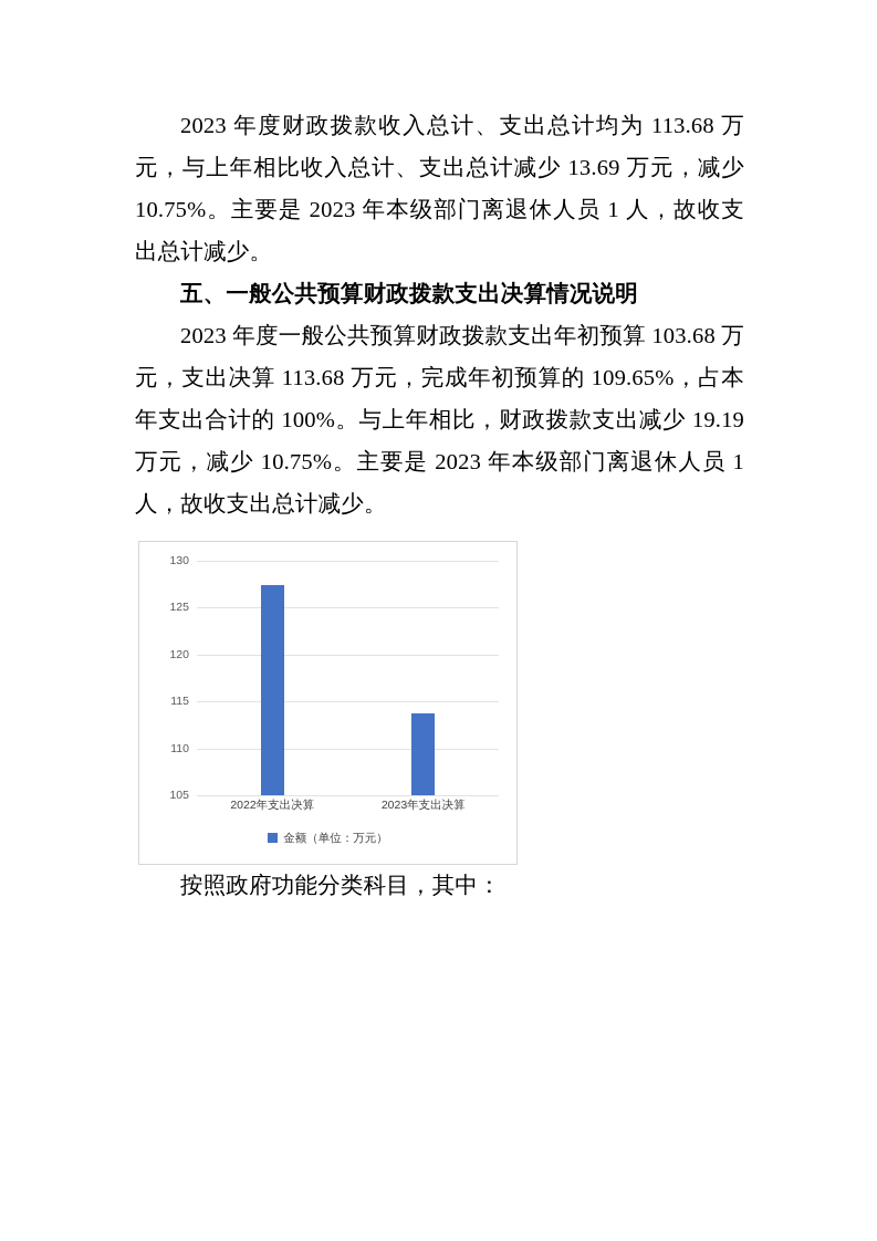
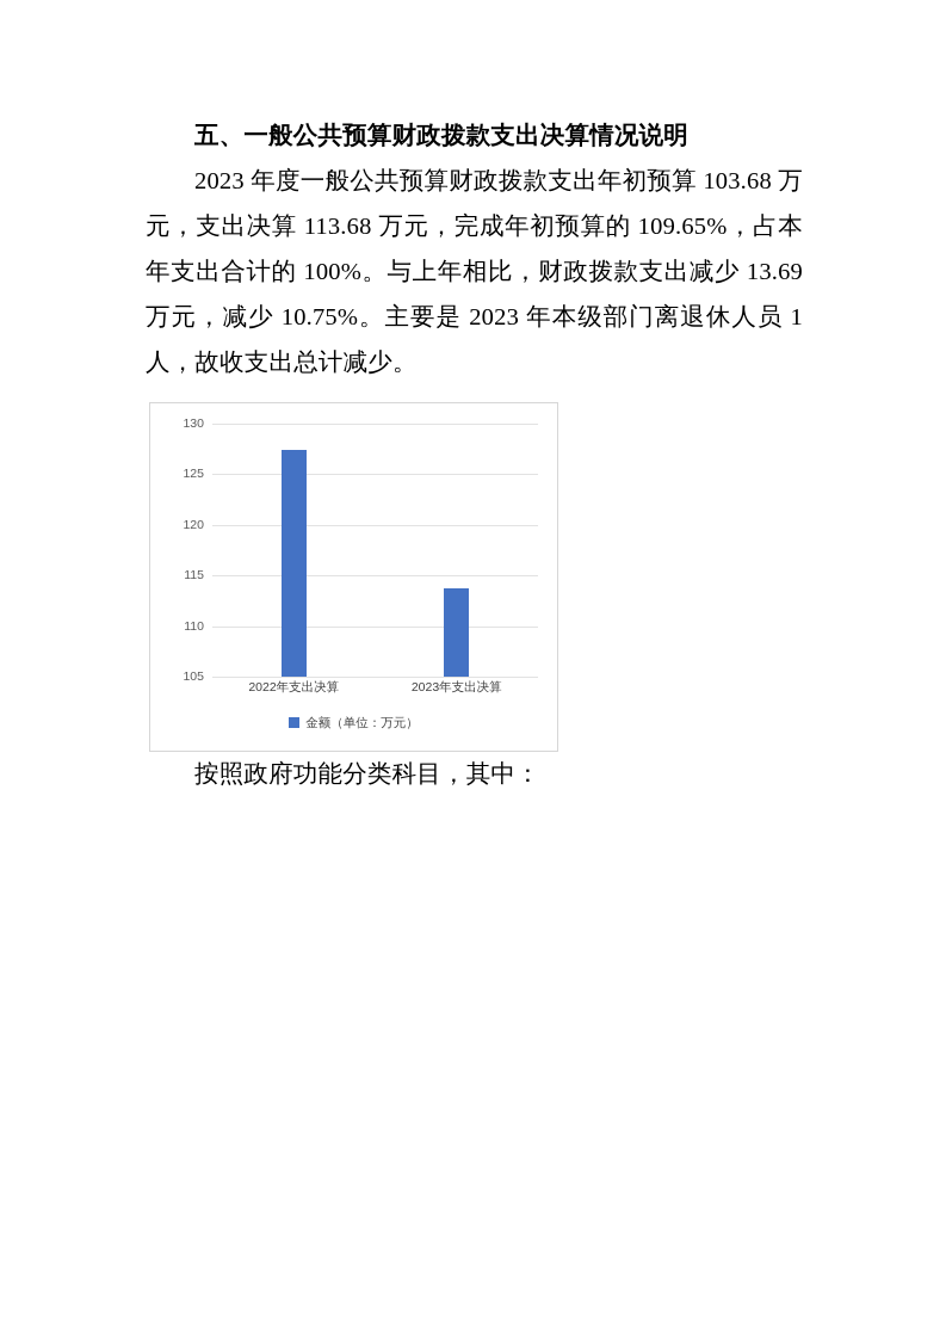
- 2023 年度财政拨款收入总计、支出总计均为 113.68 万元，与上年相比收入总计、支出总计减少 13.69 万元，减少 10.75%。主要是 2023 年本级部门离退休人员 1 人，故收支出总计减少。
  五、一般公共预算财政拨款支出决算情况说明
- 2023 年度一般公共预算财政拨款支出年初预算 103.68 万元，支出决算 113.68 万元，完成年初预算的 109.65%，占本年支出合计的 100%。与上年相比，财政拨款支出减少 19.19 万元，减少 10.75%。主要是 2023 年本级部门离退休人员 1 人，故收支出总计减少。
+ 2023 年度一般公共预算财政拨款支出年初预算 103.68 万元，支出决算 113.68 万元，完成年初预算的 109.65%，占本年支出合计的 100%。与上年相比，财政拨款支出减少 13.69 万元，减少 10.75%。主要是 2023 年本级部门离退休人员 1 人，故收支出总计减少。
  105
  110
  115
  120
  125
  130
  2022年支出决算
  2023年支出决算
  金额（单位：万元）
  按照政府功能分类科目，其中：
